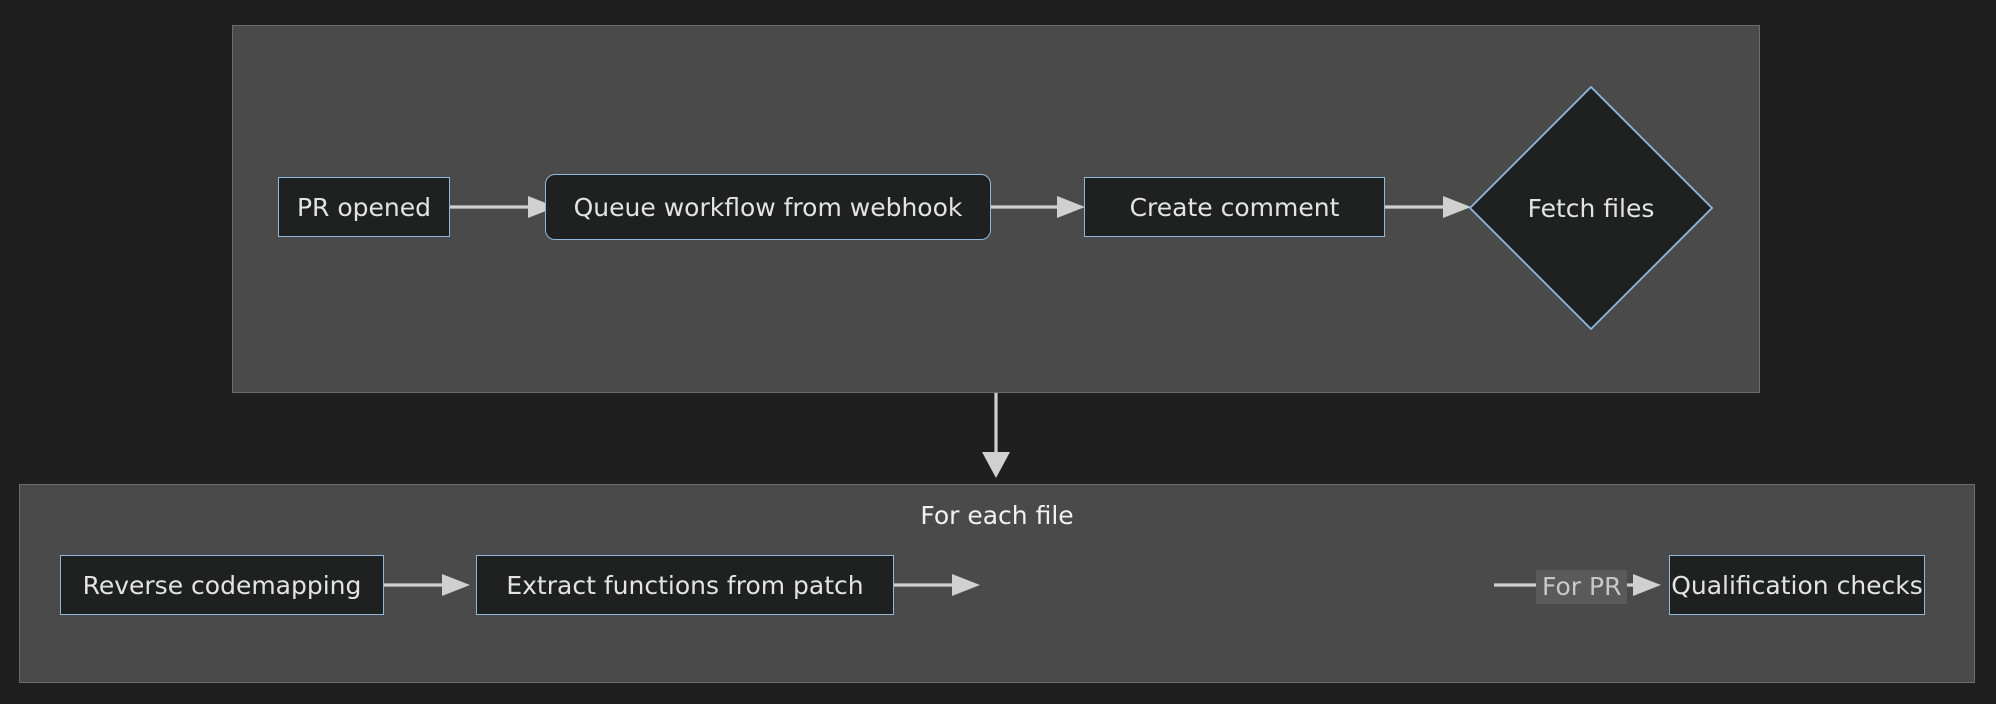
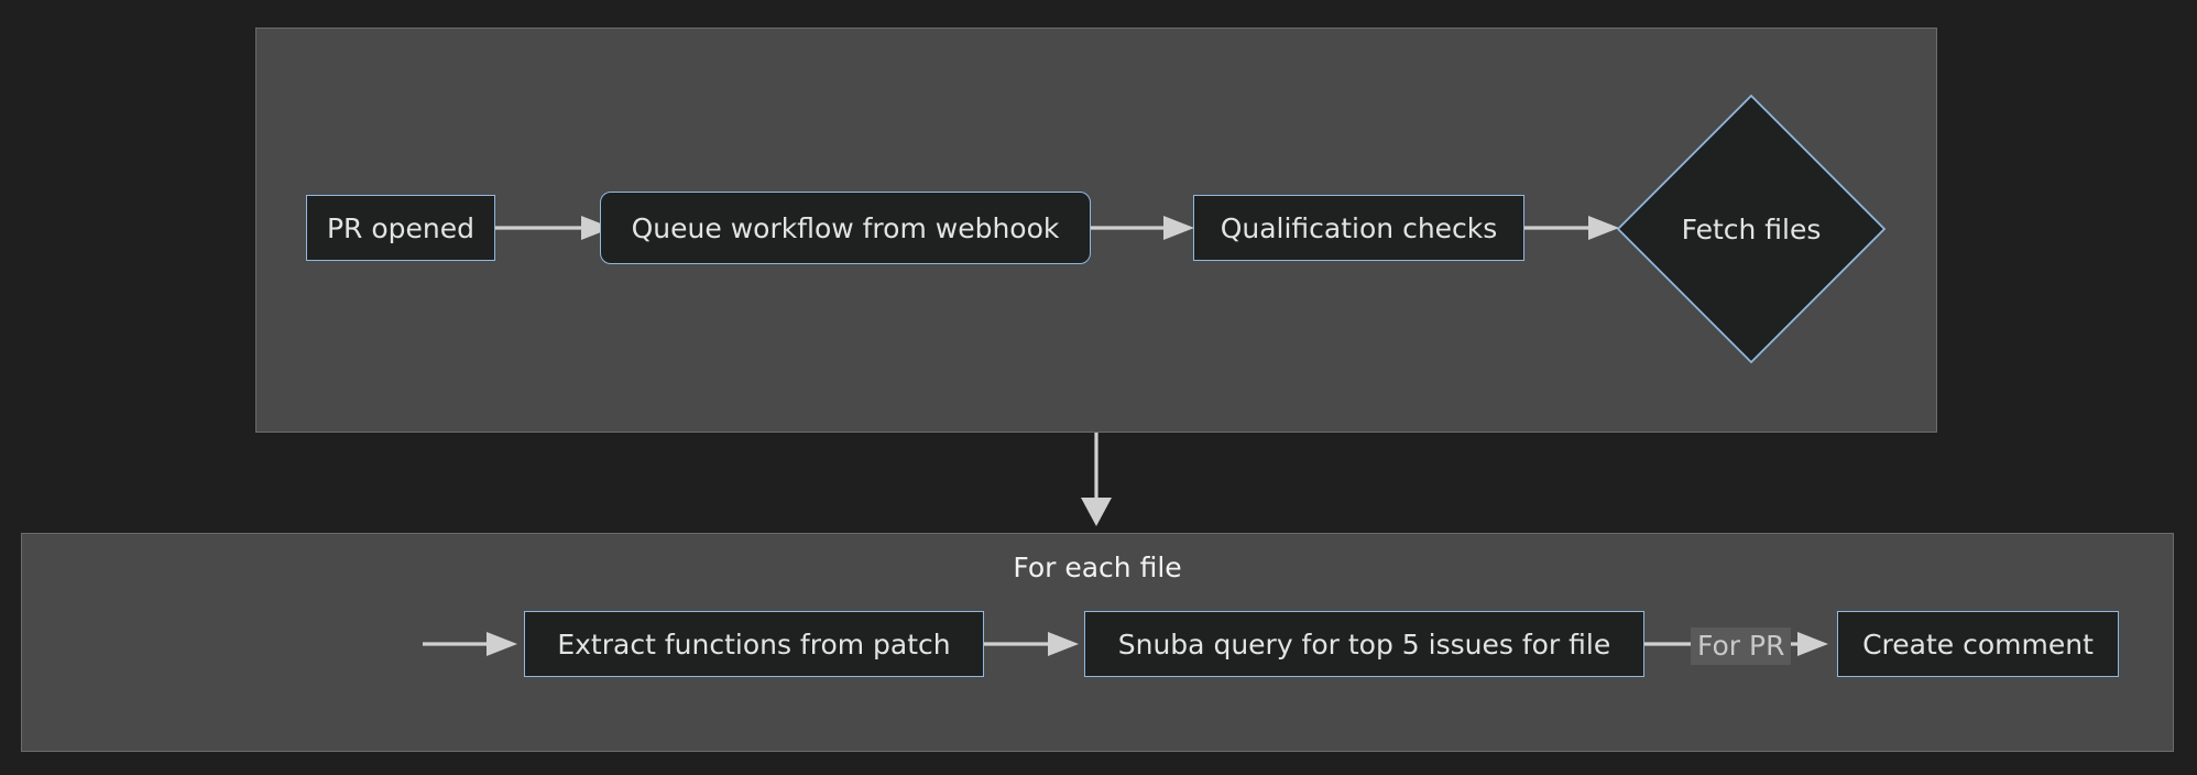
  For each file
  PR opened
  Queue workflow from webhook
- Create comment
+ Qualification checks
  Fetch files
- Reverse codemapping
  Extract functions from patch
+ Snuba query for top 5 issues for file
- Qualification checks
+ Create comment
  For PR
